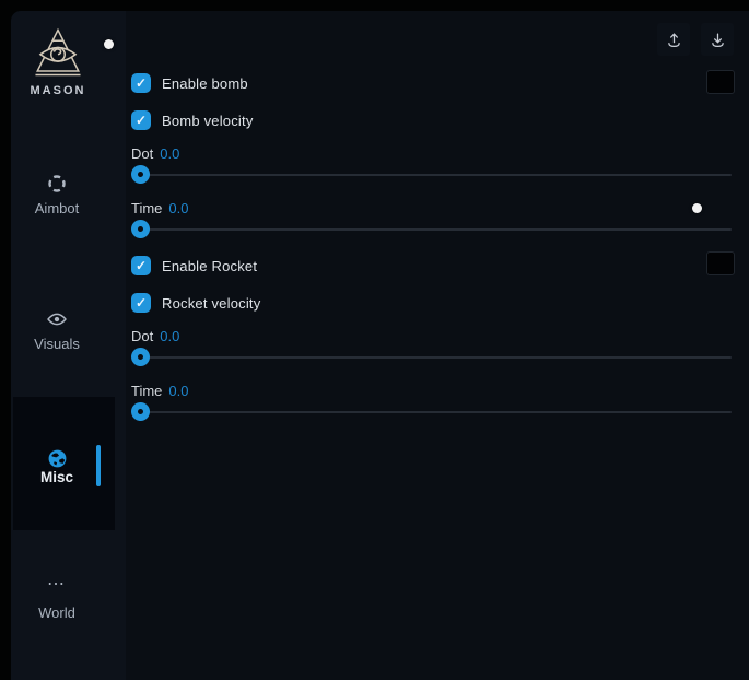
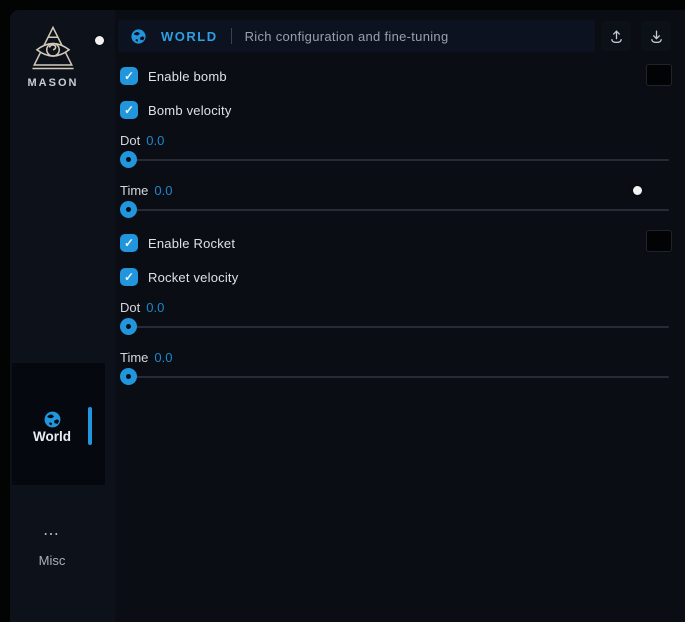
  MASON
- Aimbot
- Visuals
- Misc
+ World
  ⋯
- World
+ Misc
+ WORLD
+ Rich configuration and fine-tuning
  ✓
  Enable bomb
  ✓
  Bomb velocity
  Dot 0.0
  Time 0.0
  ✓
  Enable Rocket
  ✓
  Rocket velocity
  Dot 0.0
  Time 0.0
